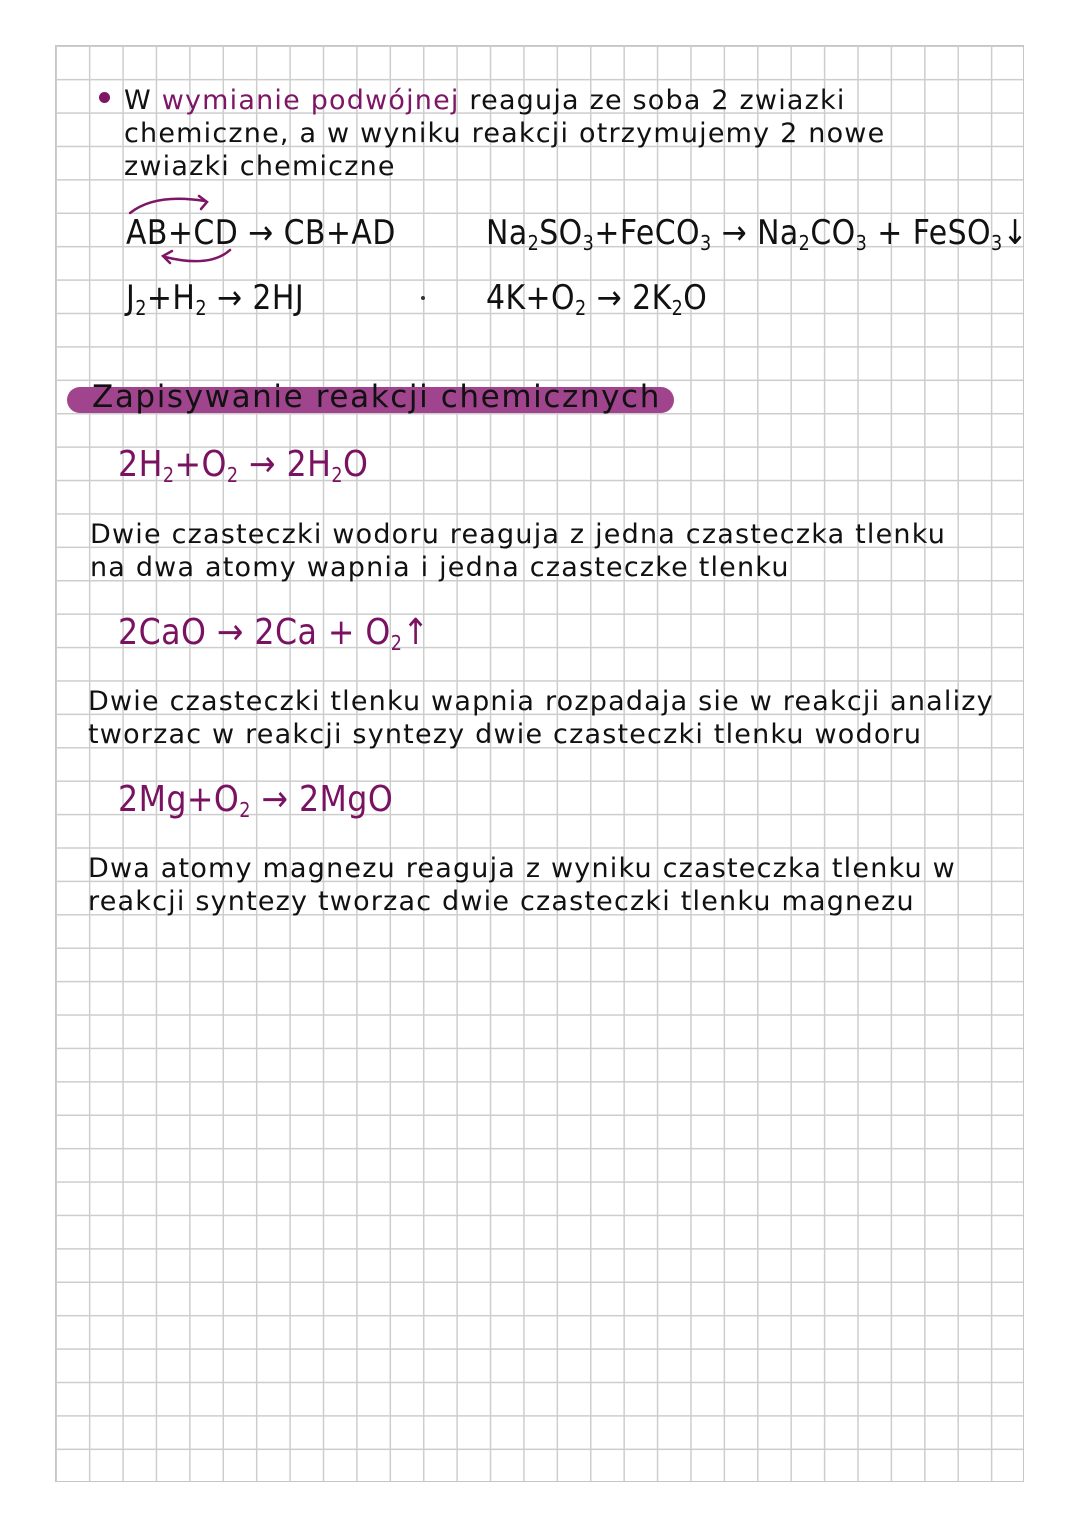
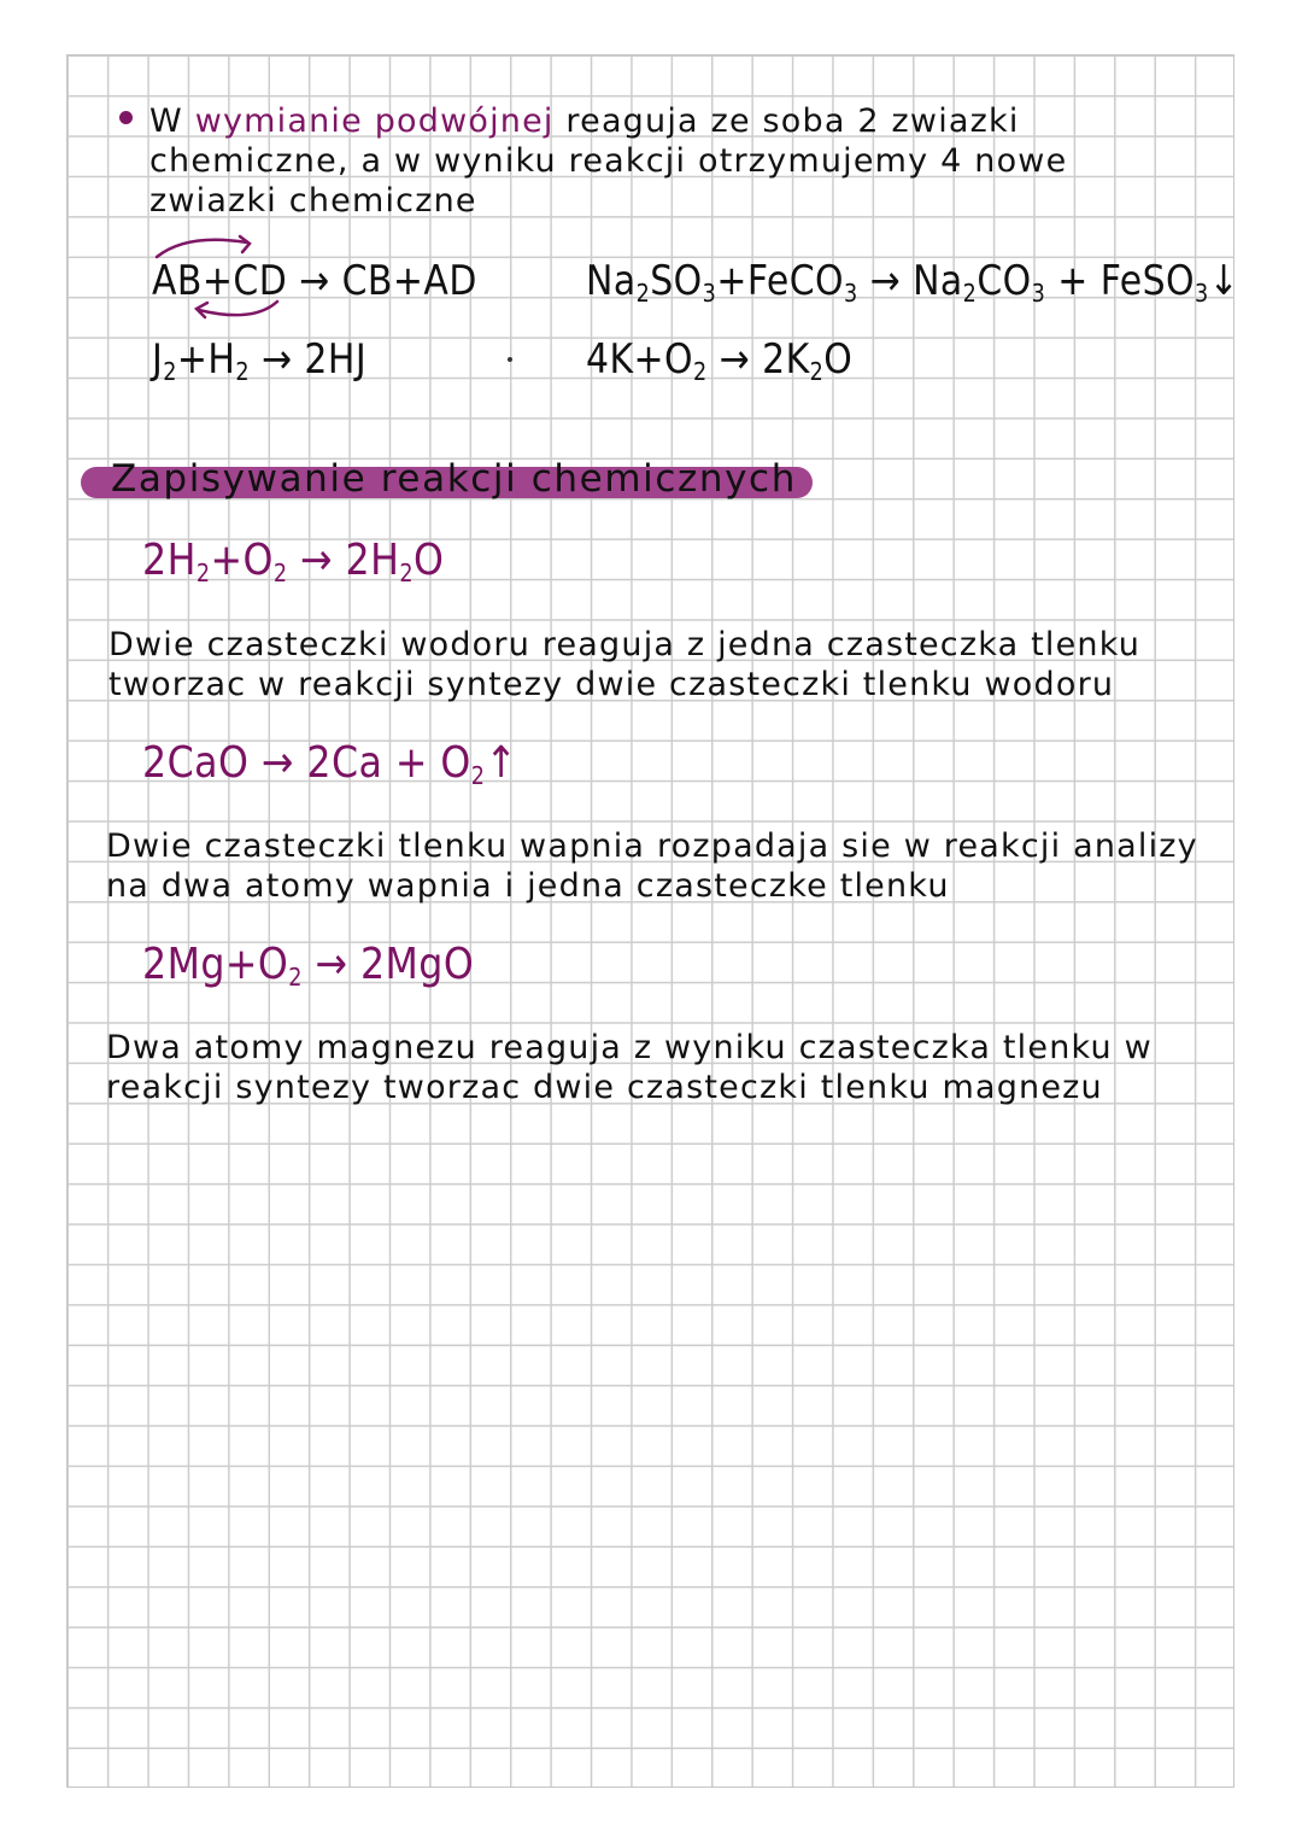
  W wymianie podwójnej reaguja ze soba 2 zwiazki
- chemiczne, a w wyniku reakcji otrzymujemy 2 nowe
+ chemiczne, a w wyniku reakcji otrzymujemy 4 nowe
  zwiazki chemiczne
  AB+CD → CB+AD
  J2+H2 → 2HJ
  Na2SO3+FeCO3 → Na2CO3 + FeSO3↓
  4K+O2 → 2K2O
  Zapisywanie reakcji chemicznych
  2H2+O2 → 2H2O
  Dwie czasteczki wodoru reaguja z jedna czasteczka tlenku
- na dwa atomy wapnia i jedna czasteczke tlenku
+ tworzac w reakcji syntezy dwie czasteczki tlenku wodoru
  2CaO → 2Ca + O2↑
  Dwie czasteczki tlenku wapnia rozpadaja sie w reakcji analizy
- tworzac w reakcji syntezy dwie czasteczki tlenku wodoru
+ na dwa atomy wapnia i jedna czasteczke tlenku
  2Mg+O2 → 2MgO
  Dwa atomy magnezu reaguja z wyniku czasteczka tlenku w
  reakcji syntezy tworzac dwie czasteczki tlenku magnezu
